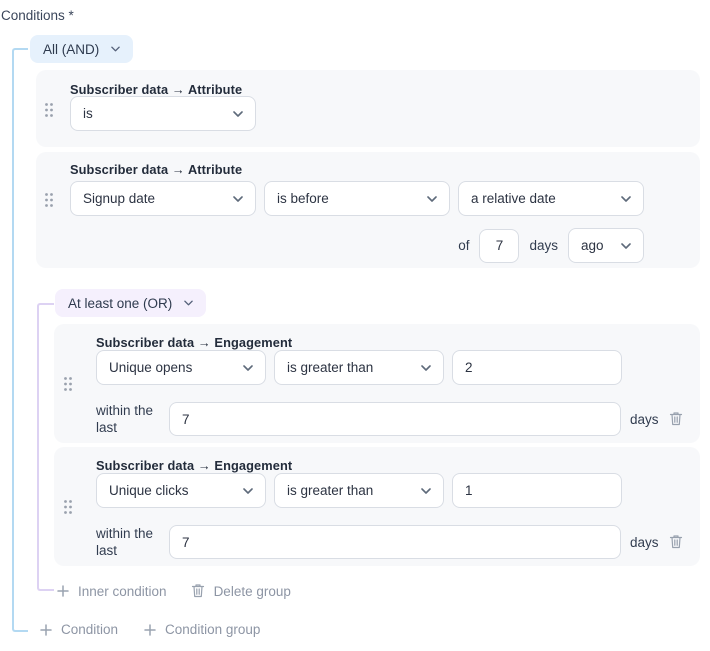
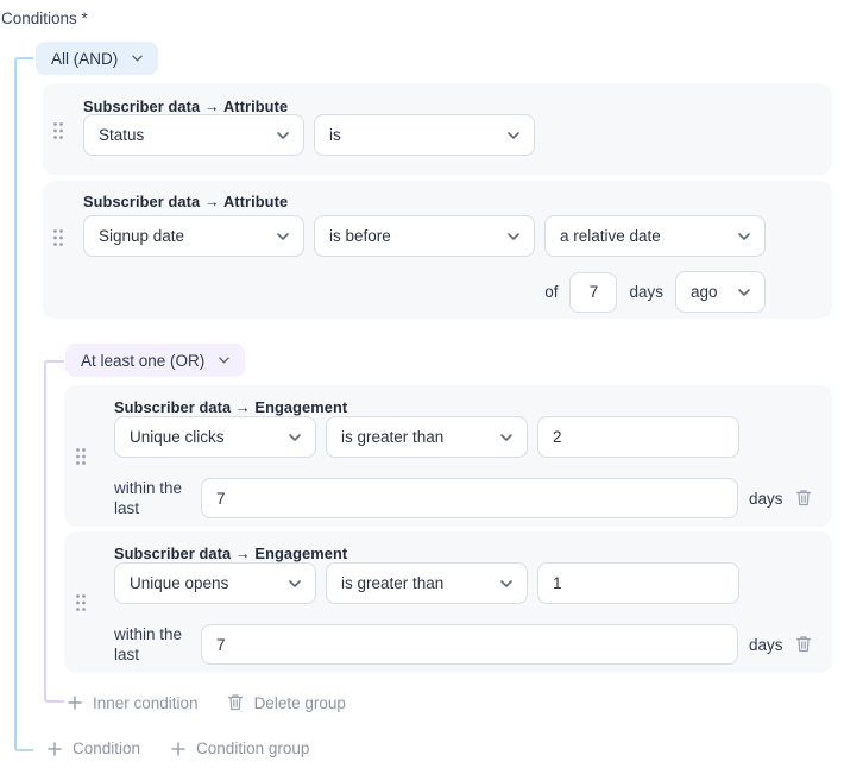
  Conditions *
  All (AND)
  Subscriber data → Attribute
+ Status
  is
  Subscriber data → Attribute
  Signup date
  is before
  a relative date
  of
  7
  days
  ago
  At least one (OR)
  Subscriber data → Engagement
- Unique opens
+ Unique clicks
  is greater than
  2
  within the last
  7
  days
  Subscriber data → Engagement
- Unique clicks
+ Unique opens
  is greater than
  1
  within the last
  7
  days
  Inner condition
  Delete group
  Condition
  Condition group
